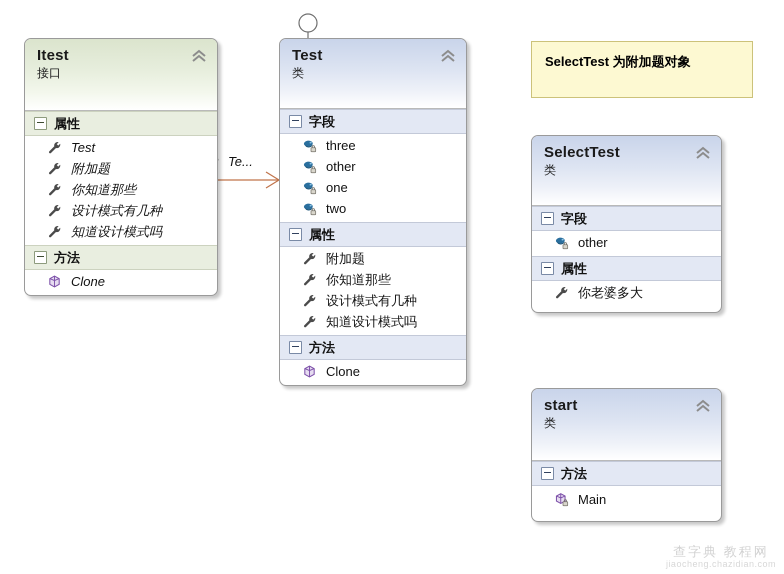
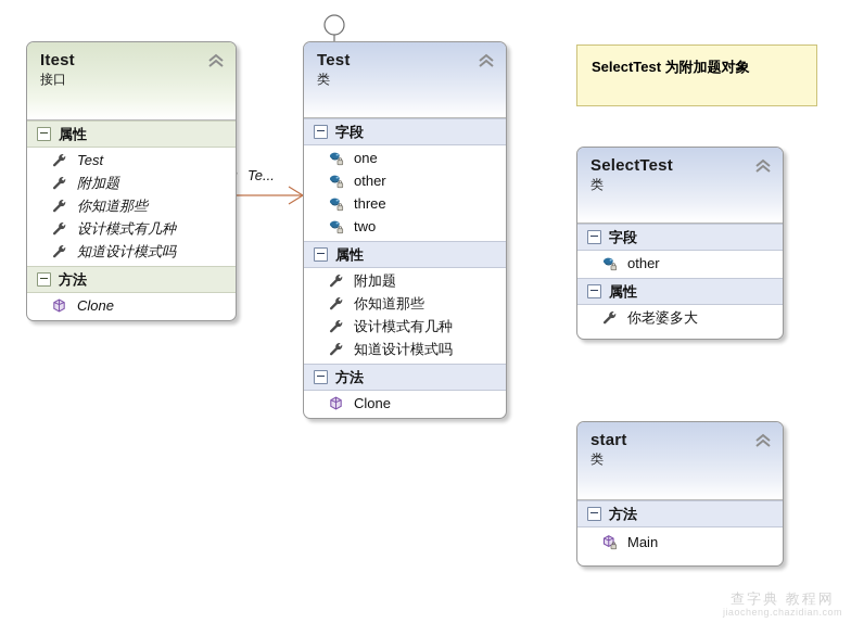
  Te...
  Itest
  接口
  属性
  Test
  附加题
  你知道那些
  设计模式有几种
  知道设计模式吗
  方法
  Clone
  Test
  类
  字段
- three
+ one
  other
- one
+ three
  two
  属性
  附加题
  你知道那些
  设计模式有几种
  知道设计模式吗
  方法
  Clone
  SelectTest 为附加题对象
  SelectTest
  类
  字段
  other
  属性
  你老婆多大
  start
  类
  方法
  Main
  查字典 教程网
  jiaocheng.chazidian.com
